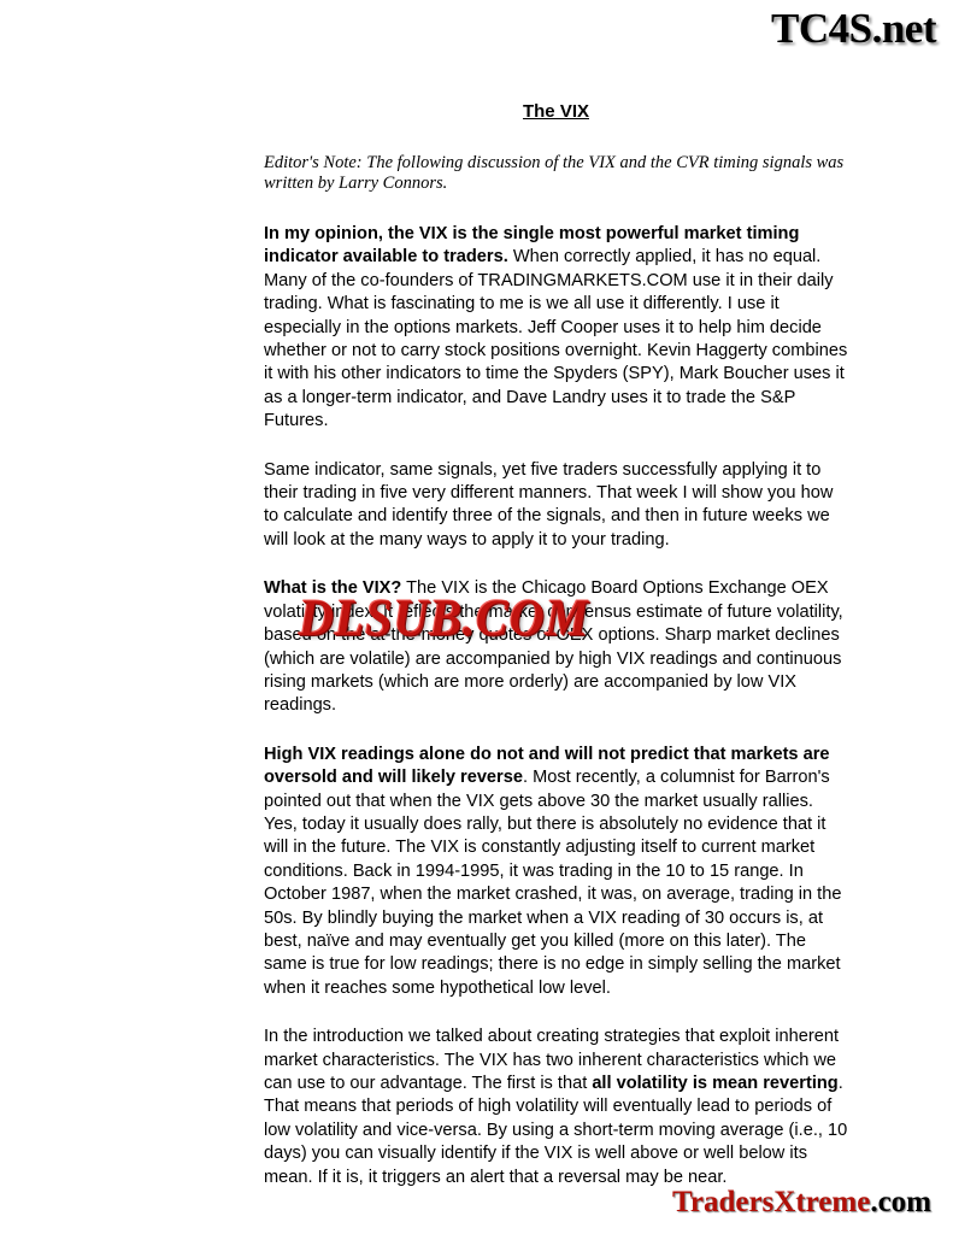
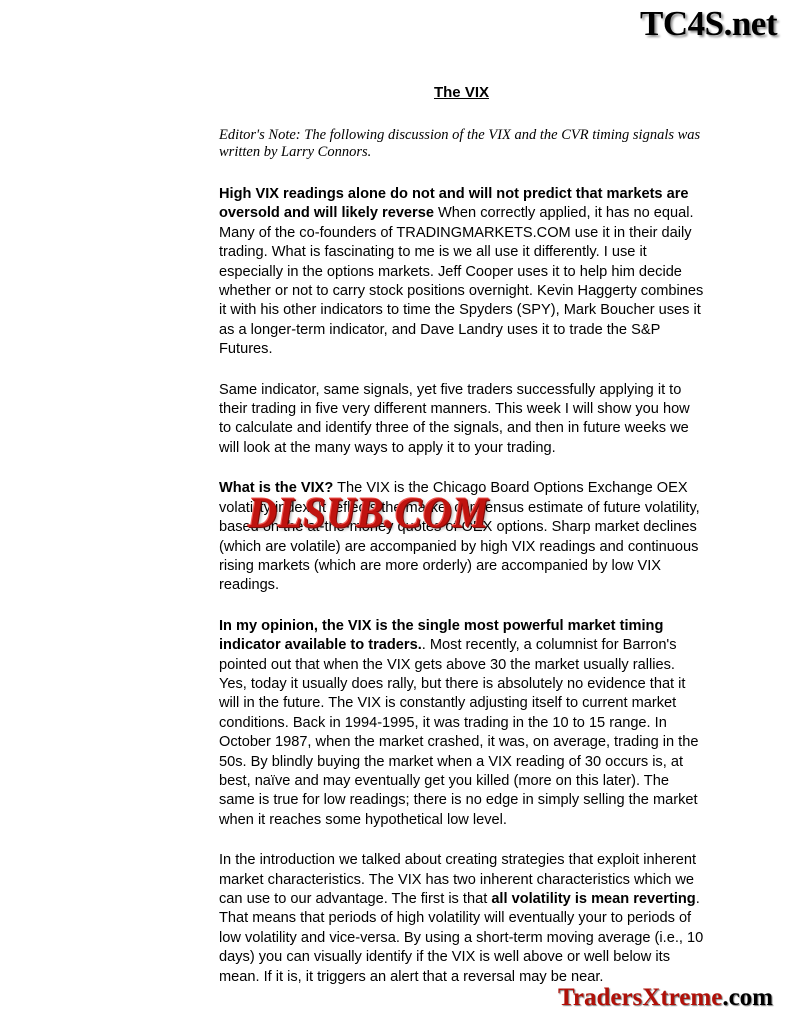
  TC4S.net
  The VIX
  Editor's Note: The following discussion of the VIX and the CVR timing signals was written by Larry Connors.
- In my opinion, the VIX is the single most powerful market timing indicator available to traders. When correctly applied, it has no equal. Many of the co-founders of TRADINGMARKETS.COM use it in their daily trading. What is fascinating to me is we all use it differently. I use it especially in the options markets. Jeff Cooper uses it to help him decide whether or not to carry stock positions overnight. Kevin Haggerty combines it with his other indicators to time the Spyders (SPY), Mark Boucher uses it as a longer-term indicator, and Dave Landry uses it to trade the S&P Futures.
+ High VIX readings alone do not and will not predict that markets are oversold and will likely reverse When correctly applied, it has no equal. Many of the co-founders of TRADINGMARKETS.COM use it in their daily trading. What is fascinating to me is we all use it differently. I use it especially in the options markets. Jeff Cooper uses it to help him decide whether or not to carry stock positions overnight. Kevin Haggerty combines it with his other indicators to time the Spyders (SPY), Mark Boucher uses it as a longer-term indicator, and Dave Landry uses it to trade the S&P Futures.
- Same indicator, same signals, yet five traders successfully applying it to their trading in five very different manners. That week I will show you how to calculate and identify three of the signals, and then in future weeks we will look at the many ways to apply it to your trading.
+ Same indicator, same signals, yet five traders successfully applying it to their trading in five very different manners. This week I will show you how to calculate and identify three of the signals, and then in future weeks we will look at the many ways to apply it to your trading.
  What is the VIX? The VIX is the Chicago Board Options Exchange OEX volatility index. It reflects the market consensus estimate of future volatility, based on the at-the-money quotes of OEX options. Sharp market declines (which are volatile) are accompanied by high VIX readings and continuous rising markets (which are more orderly) are accompanied by low VIX readings.
- High VIX readings alone do not and will not predict that markets are oversold and will likely reverse. Most recently, a columnist for Barron's pointed out that when the VIX gets above 30 the market usually rallies. Yes, today it usually does rally, but there is absolutely no evidence that it will in the future. The VIX is constantly adjusting itself to current market conditions. Back in 1994-1995, it was trading in the 10 to 15 range. In October 1987, when the market crashed, it was, on average, trading in the 50s. By blindly buying the market when a VIX reading of 30 occurs is, at best, naïve and may eventually get you killed (more on this later). The same is true for low readings; there is no edge in simply selling the market when it reaches some hypothetical low level.
+ In my opinion, the VIX is the single most powerful market timing indicator available to traders.. Most recently, a columnist for Barron's pointed out that when the VIX gets above 30 the market usually rallies. Yes, today it usually does rally, but there is absolutely no evidence that it will in the future. The VIX is constantly adjusting itself to current market conditions. Back in 1994-1995, it was trading in the 10 to 15 range. In October 1987, when the market crashed, it was, on average, trading in the 50s. By blindly buying the market when a VIX reading of 30 occurs is, at best, naïve and may eventually get you killed (more on this later). The same is true for low readings; there is no edge in simply selling the market when it reaches some hypothetical low level.
- In the introduction we talked about creating strategies that exploit inherent market characteristics. The VIX has two inherent characteristics which we can use to our advantage. The first is that all volatility is mean reverting. That means that periods of high volatility will eventually lead to periods of low volatility and vice-versa. By using a short-term moving average (i.e., 10 days) you can visually identify if the VIX is well above or well below its mean. If it is, it triggers an alert that a reversal may be near.
+ In the introduction we talked about creating strategies that exploit inherent market characteristics. The VIX has two inherent characteristics which we can use to our advantage. The first is that all volatility is mean reverting. That means that periods of high volatility will eventually your to periods of low volatility and vice-versa. By using a short-term moving average (i.e., 10 days) you can visually identify if the VIX is well above or well below its mean. If it is, it triggers an alert that a reversal may be near.
  DLSUB.COM
  TradersXtreme.com
